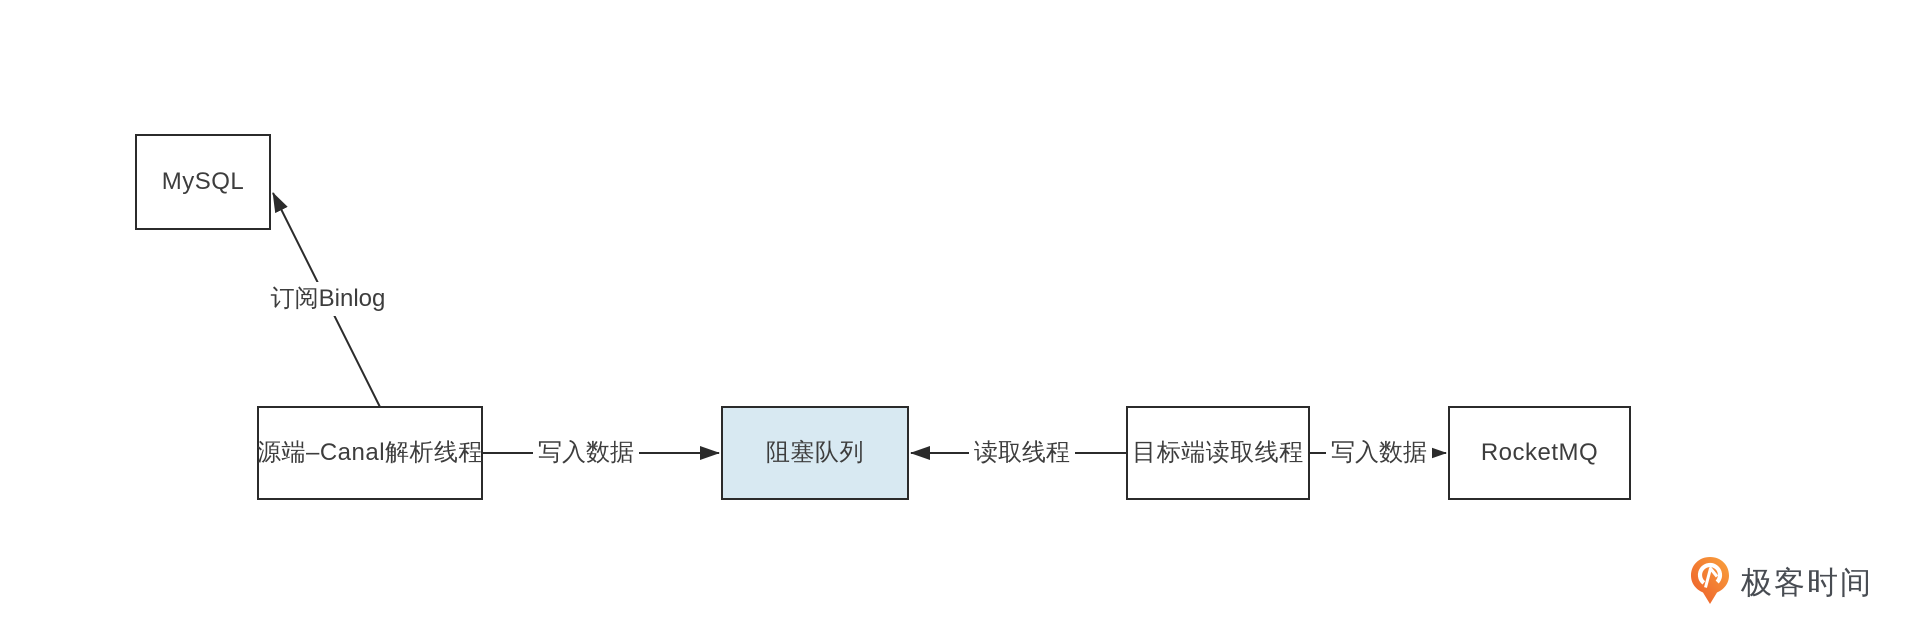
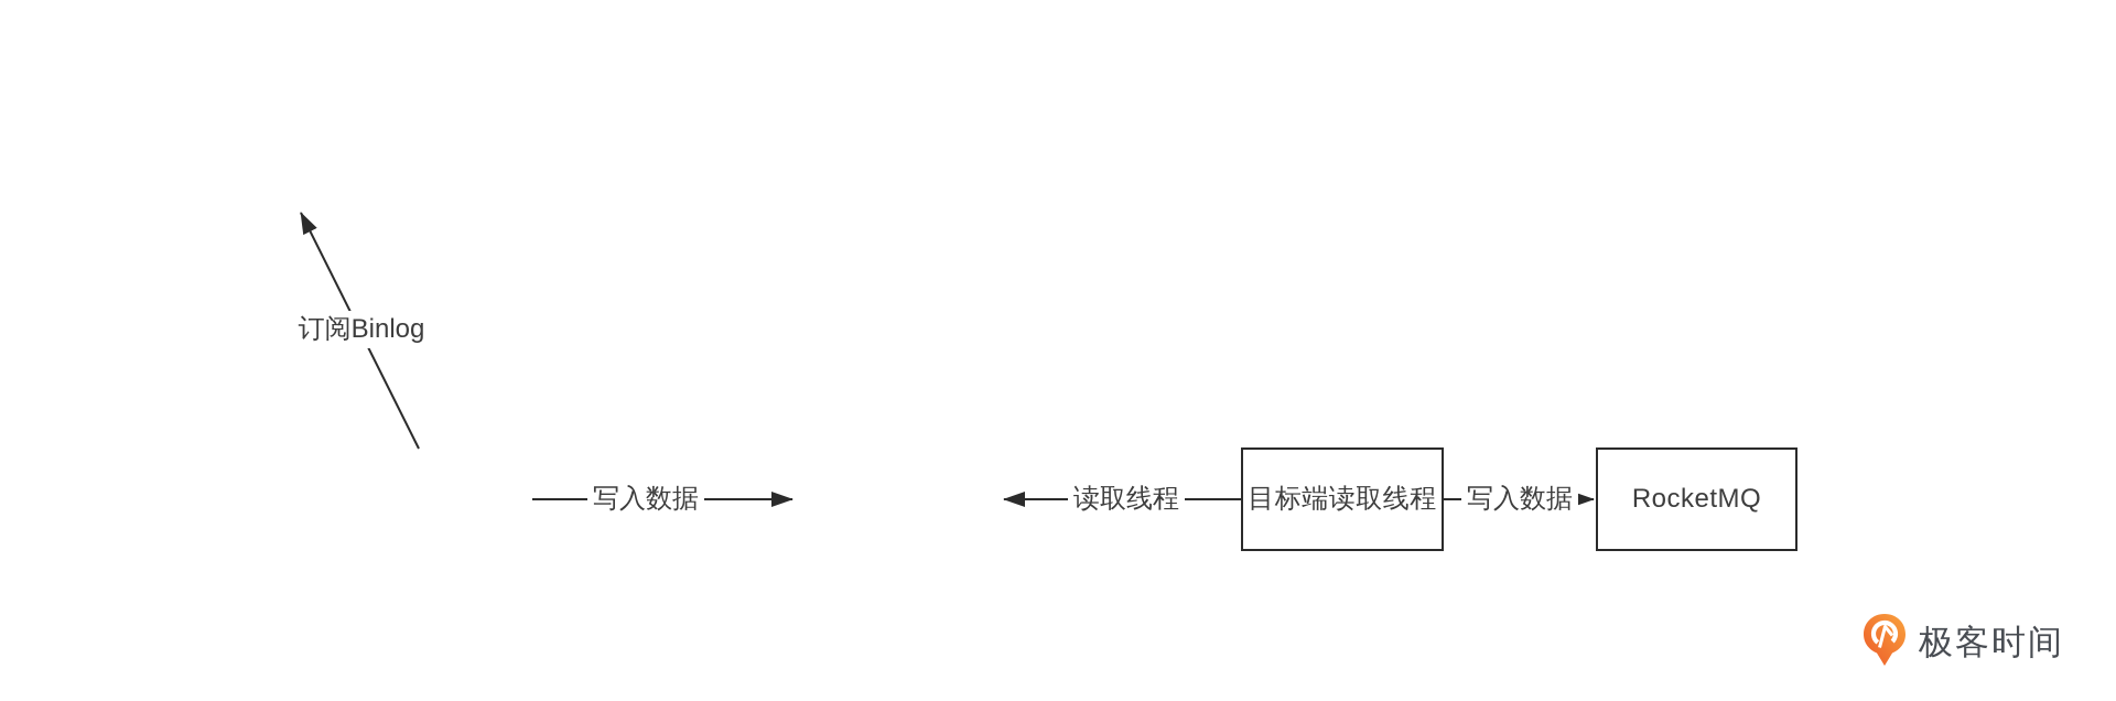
- MySQL
- 源端–Canal解析线程
- 阻塞队列
  目标端读取线程
  RocketMQ
  订阅Binlog
  写入数据
  读取线程
  写入数据
  极客时间
